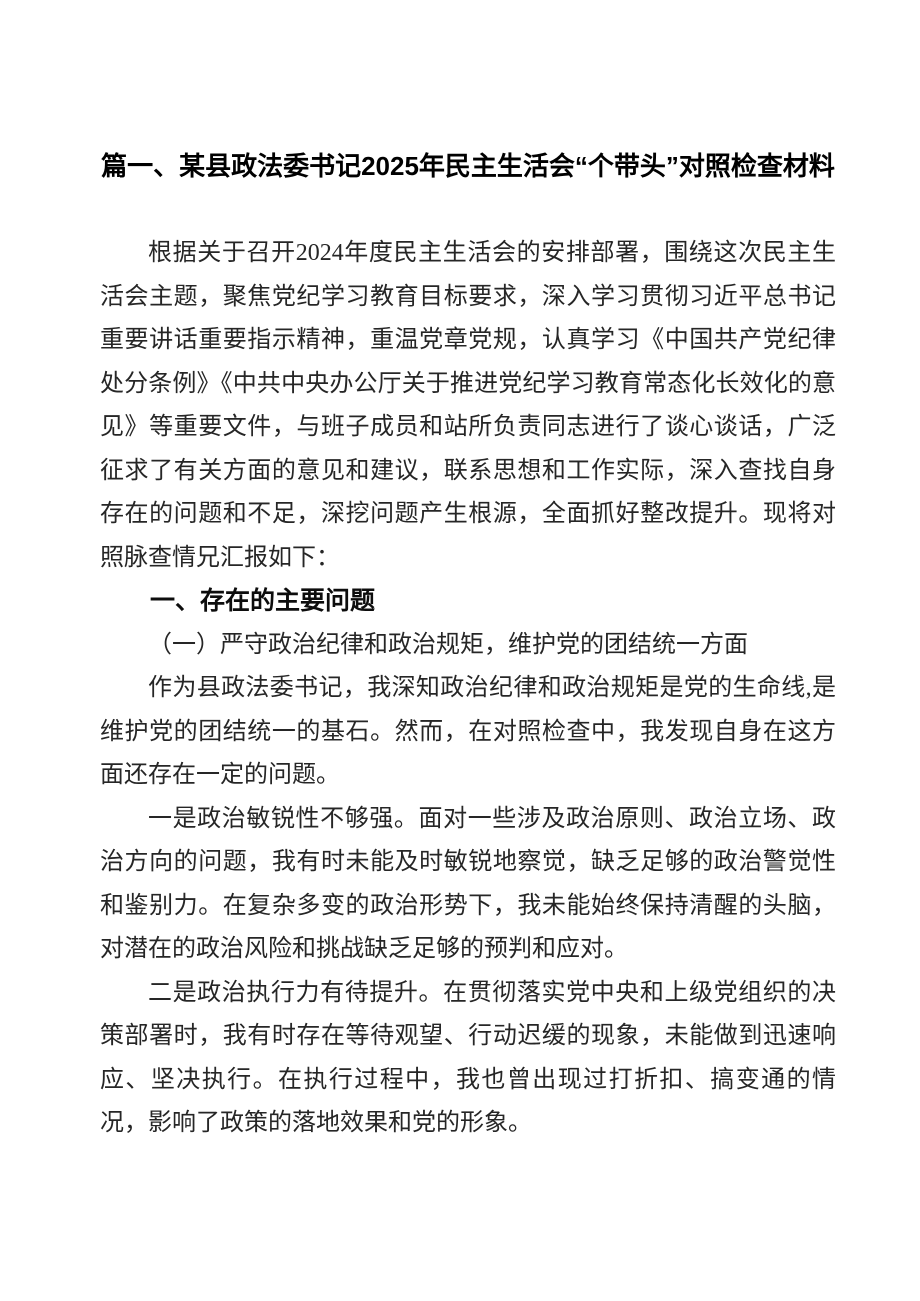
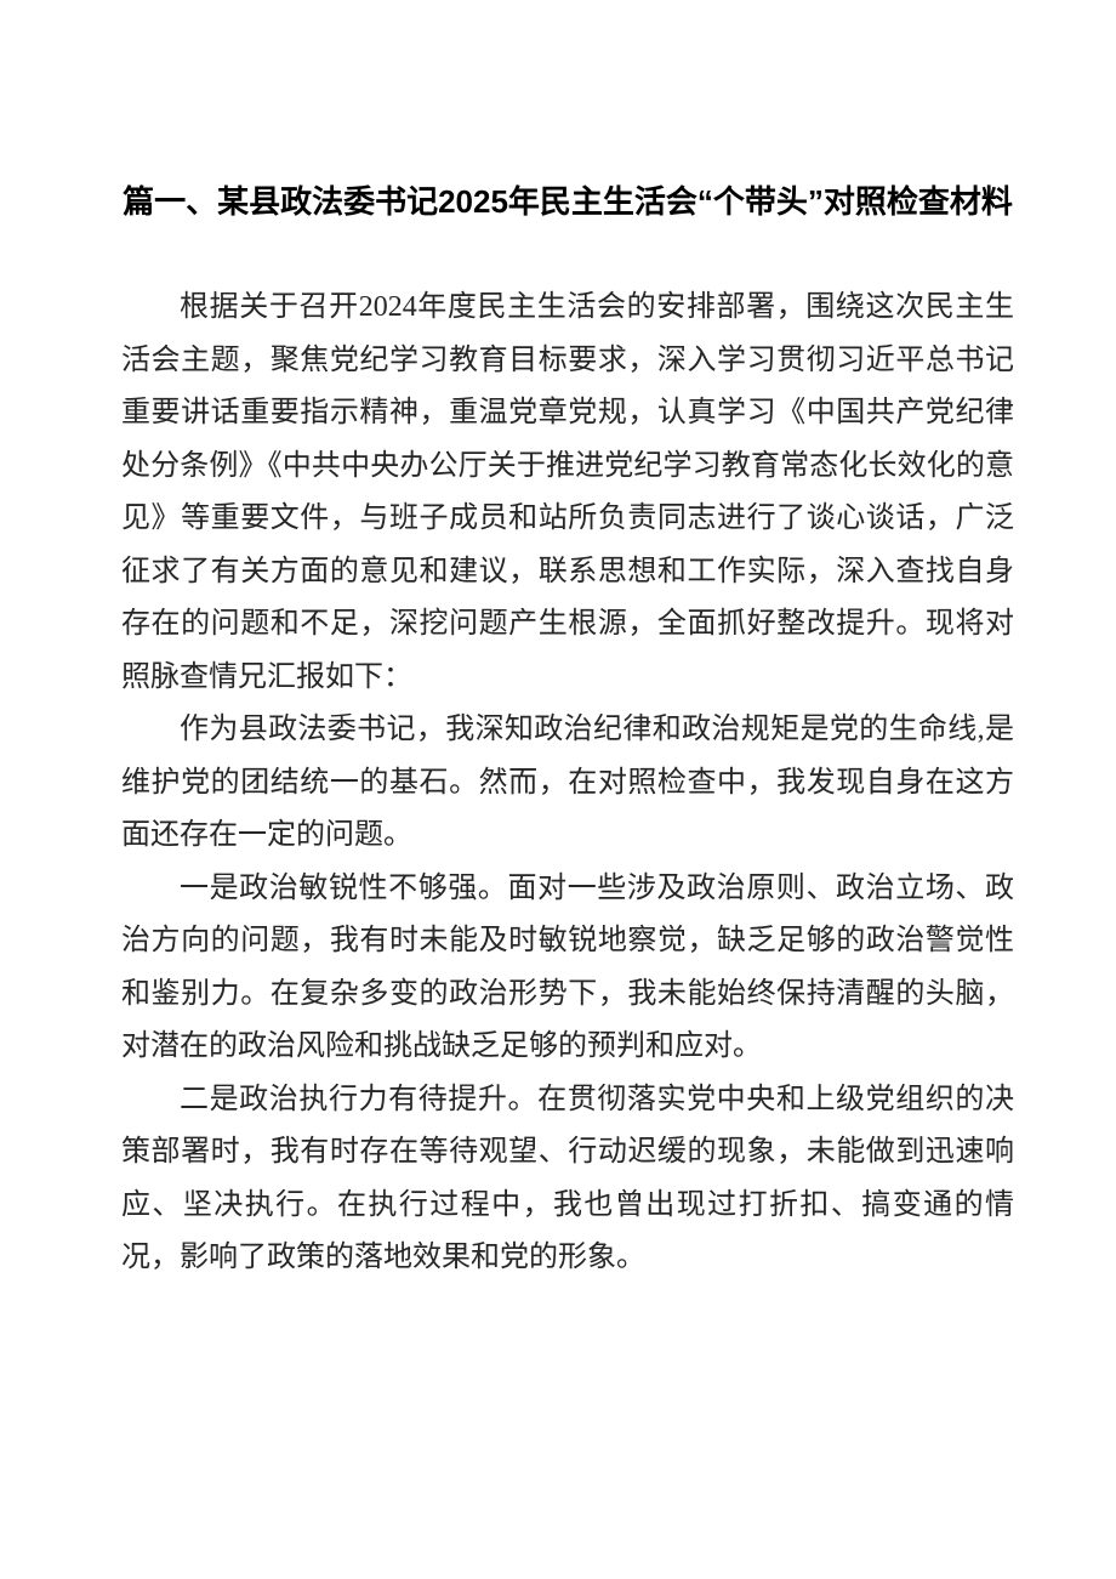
  篇一、某县政法委书记2025年民主生活会“个带头”对照检查材料
  根据关于召开2024年度民主生活会的安排部署，围绕这次民主生活会主题，聚焦党纪学习教育目标要求，深入学习贯彻习近平总书记重要讲话重要指示精神，重温党章党规，认真学习《中国共产党纪律处分条例》《中共中央办公厅关于推进党纪学习教育常态化长效化的意见》等重要文件，与班子成员和站所负责同志进行了谈心谈话，广泛征求了有关方面的意见和建议，联系思想和工作实际，深入查找自身存在的问题和不足，深挖问题产生根源，全面抓好整改提升。现将对照脉查情兄汇报如下：
- 一、存在的主要问题
- （一）严守政治纪律和政治规矩，维护党的团结统一方面
  作为县政法委书记，我深知政治纪律和政治规矩是党的生命线,是维护党的团结统一的基石。然而，在对照检查中，我发现自身在这方面还存在一定的问题。
  一是政治敏锐性不够强。面对一些涉及政治原则、政治立场、政治方向的问题，我有时未能及时敏锐地察觉，缺乏足够的政治警觉性和鉴别力。在复杂多变的政治形势下，我未能始终保持清醒的头脑，对潜在的政治风险和挑战缺乏足够的预判和应对。
  二是政治执行力有待提升。在贯彻落实党中央和上级党组织的决策部署时，我有时存在等待观望、行动迟缓的现象，未能做到迅速响应、坚决执行。在执行过程中，我也曾出现过打折扣、搞变通的情况，影响了政策的落地效果和党的形象。
